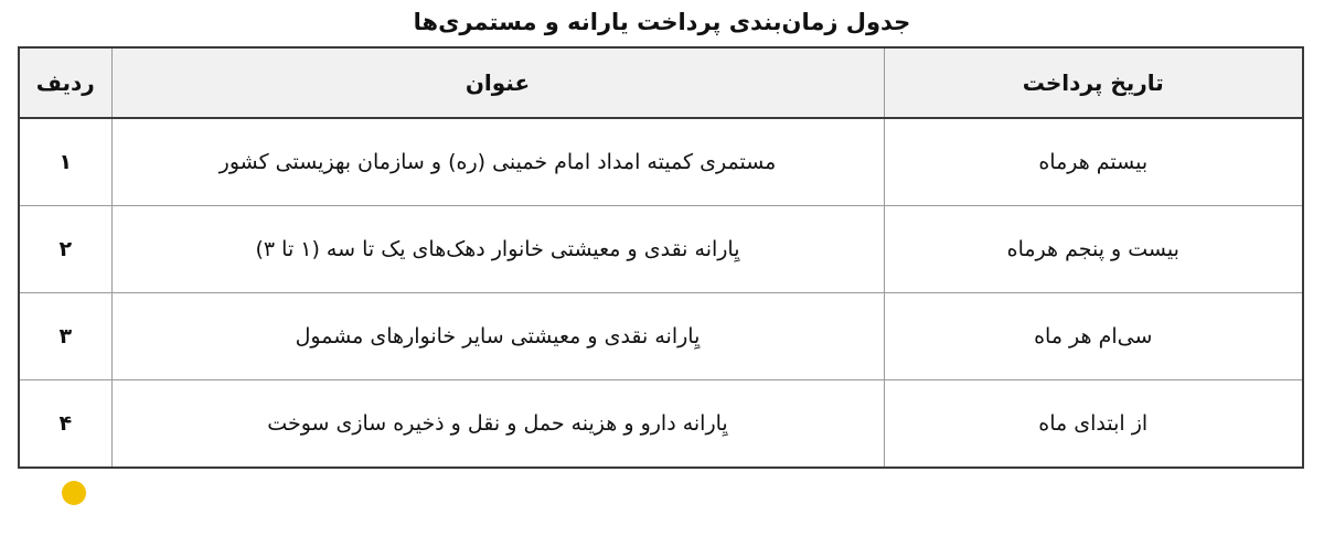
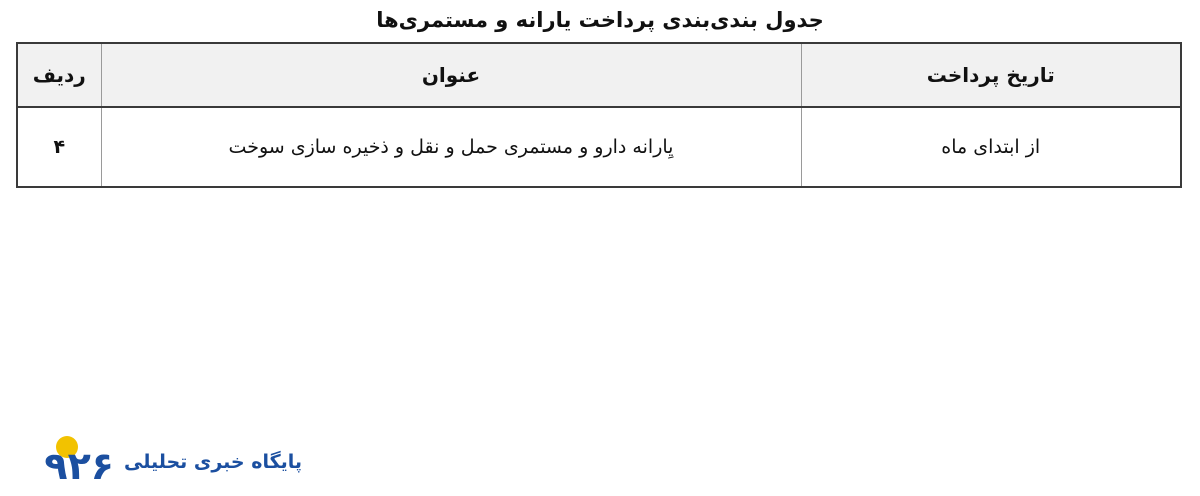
- جدول زمان‌بندی پرداخت یارانه و مستمری‌ها
+ جدول بندی‌بندی پرداخت یارانه و مستمری‌ها
  تاریخ پرداخت	عنوان	ردیف
- بیستم هرماه	مستمری کمیته امداد امام خمینی (ره) و سازمان بهزیستی کشور	۱
- بیست و پنجم هرماه	یِارانه نقدی و معیشتی خانوار دهک‌های یک تا سه (۱ تا ۳)	۲
- سی‌ام هر ماه	یِارانه نقدی و معیشتی سایر خانوارهای مشمول	۳
- از ابتدای ماه	یِارانه دارو و هزینه حمل و نقل و ذخیره سازی سوخت	۴
+ از ابتدای ماه	یِارانه دارو و مستمری حمل و نقل و ذخیره سازی سوخت	۴
+ ۹۲۶
+ پایگاه خبری تحلیلی
